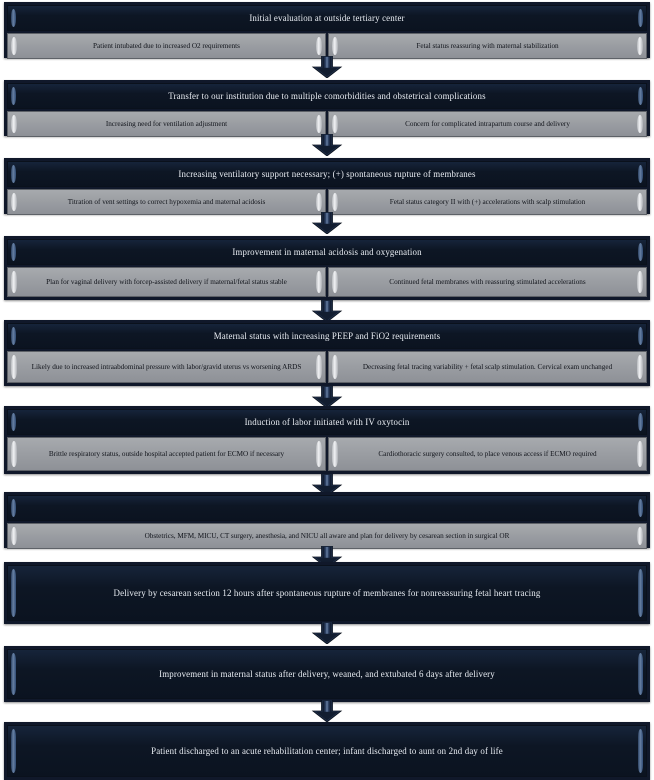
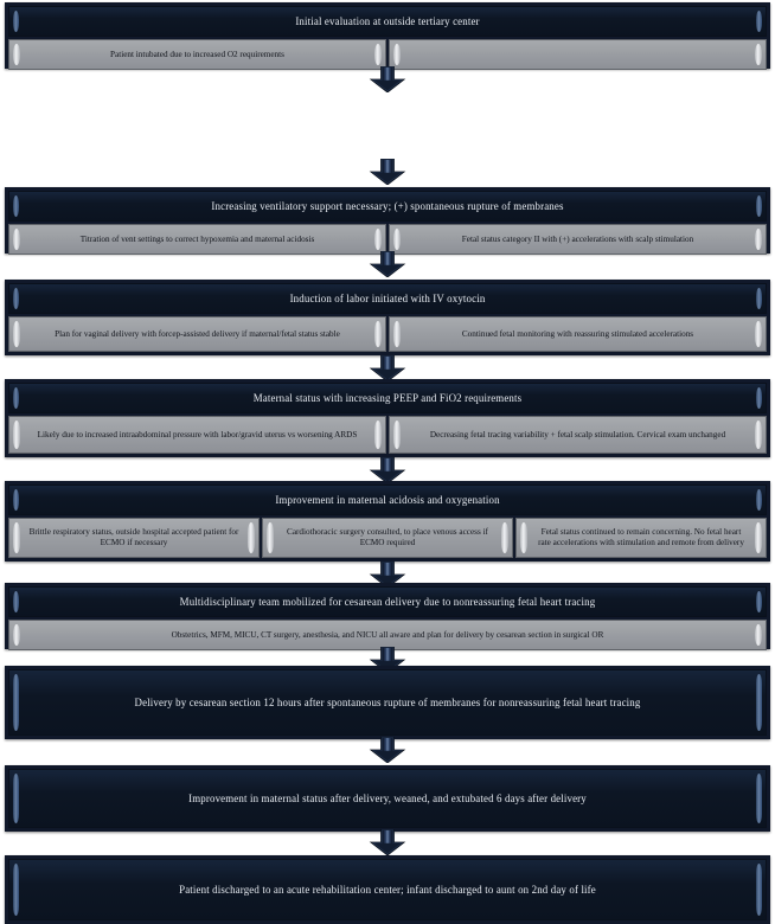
  Initial evaluation at outside tertiary center
  Patient intubated due to increased O2 requirements
- Fetal status reassuring with maternal stabilization
- Transfer to our institution due to multiple comorbidities and obstetrical complications
- Increasing need for ventilation adjustment
- Concern for complicated intrapartum course and delivery
  Increasing ventilatory support necessary; (+) spontaneous rupture of membranes
  Titration of vent settings to correct hypoxemia and maternal acidosis
  Fetal status category II with (+) accelerations with scalp stimulation
- Improvement in maternal acidosis and oxygenation
+ Induction of labor initiated with IV oxytocin
  Plan for vaginal delivery with forcep-assisted delivery if maternal/fetal status stable
- Continued fetal membranes with reassuring stimulated accelerations
+ Continued fetal monitoring with reassuring stimulated accelerations
  Maternal status with increasing PEEP and FiO2 requirements
  Likely due to increased intraabdominal pressure with labor/gravid uterus vs worsening ARDS
  Decreasing fetal tracing variability + fetal scalp stimulation. Cervical exam unchanged
- Induction of labor initiated with IV oxytocin
+ Improvement in maternal acidosis and oxygenation
  Brittle respiratory status, outside hospital accepted patient for ECMO if necessary
  Cardiothoracic surgery consulted, to place venous access if ECMO required
+ Fetal status continued to remain concerning. No fetal heart rate accelerations with stimulation and remote from delivery
+ Multidisciplinary team mobilized for cesarean delivery due to nonreassuring fetal heart tracing
  Obstetrics, MFM, MICU, CT surgery, anesthesia, and NICU all aware and plan for delivery by cesarean section in surgical OR
  Delivery by cesarean section 12 hours after spontaneous rupture of membranes for nonreassuring fetal heart tracing
  Improvement in maternal status after delivery, weaned, and extubated 6 days after delivery
  Patient discharged to an acute rehabilitation center; infant discharged to aunt on 2nd day of life
